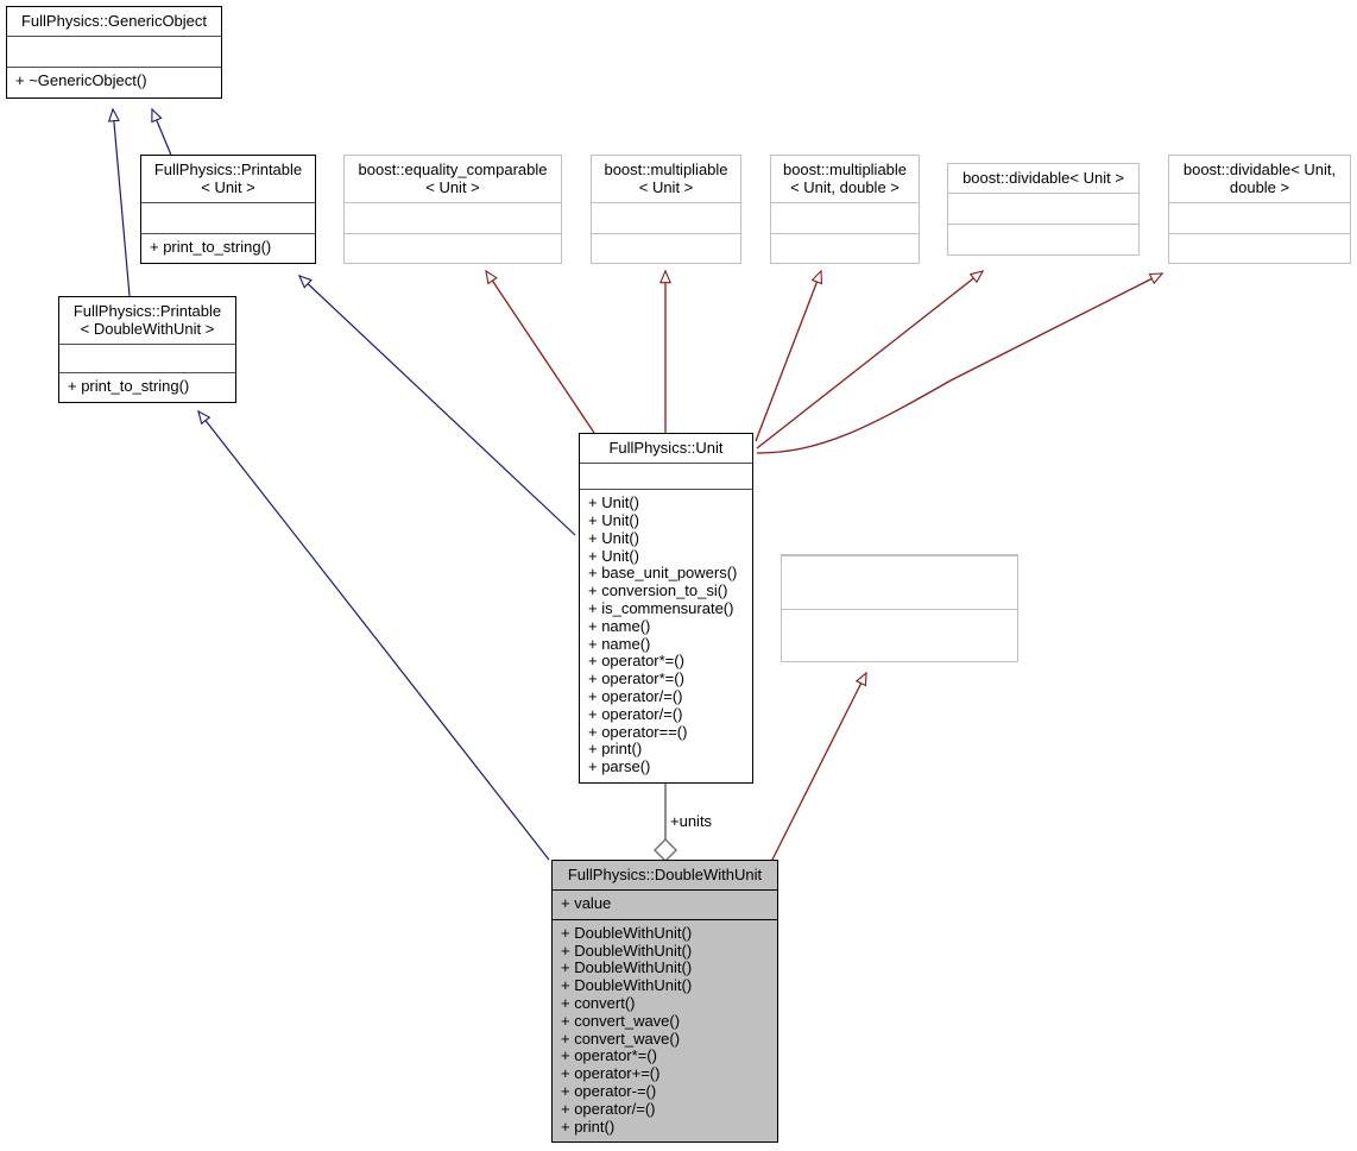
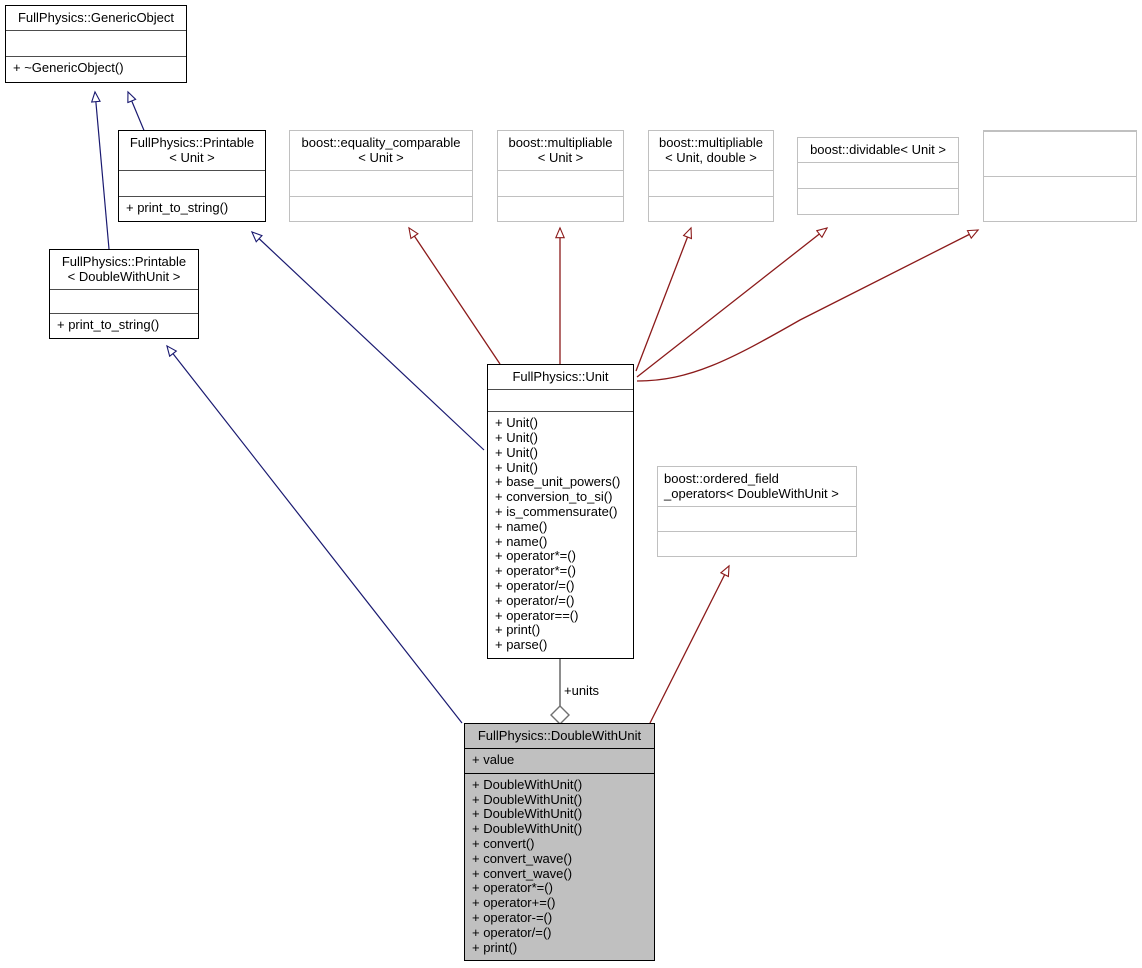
  FullPhysics::GenericObject
  + ~GenericObject()
  FullPhysics::Printable
  < Unit >
  + print_to_string()
  boost::equality_comparable
  < Unit >
  boost::multipliable
  < Unit >
  boost::multipliable
  < Unit, double >
  boost::dividable< Unit >
- boost::dividable< Unit,
- double >
  FullPhysics::Printable
  < DoubleWithUnit >
  + print_to_string()
  FullPhysics::Unit
  + Unit()
  + Unit()
  + Unit()
  + Unit()
  + base_unit_powers()
  + conversion_to_si()
  + is_commensurate()
  + name()
  + name()
  + operator*=()
  + operator*=()
  + operator/=()
  + operator/=()
  + operator==()
  + print()
  + parse()
+ boost::ordered_field
+ _operators< DoubleWithUnit >
  FullPhysics::DoubleWithUnit
  + value
  + DoubleWithUnit()
  + DoubleWithUnit()
  + DoubleWithUnit()
  + DoubleWithUnit()
  + convert()
  + convert_wave()
  + convert_wave()
  + operator*=()
  + operator+=()
  + operator-=()
  + operator/=()
  + print()
  +units
